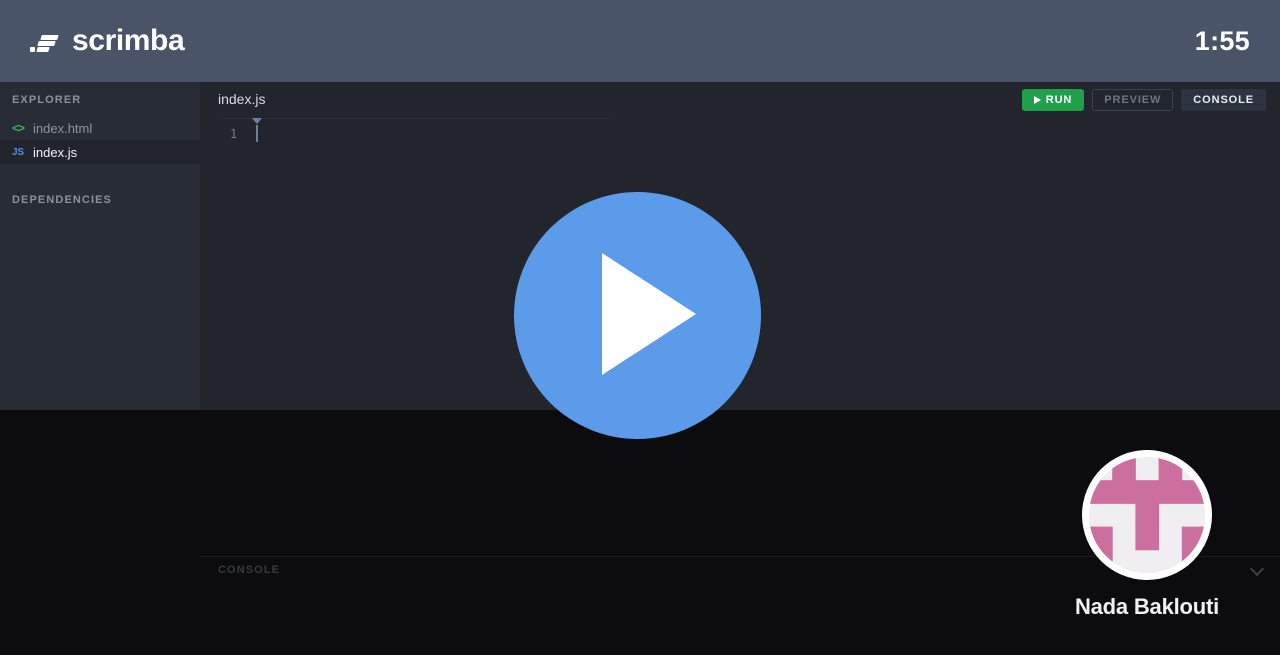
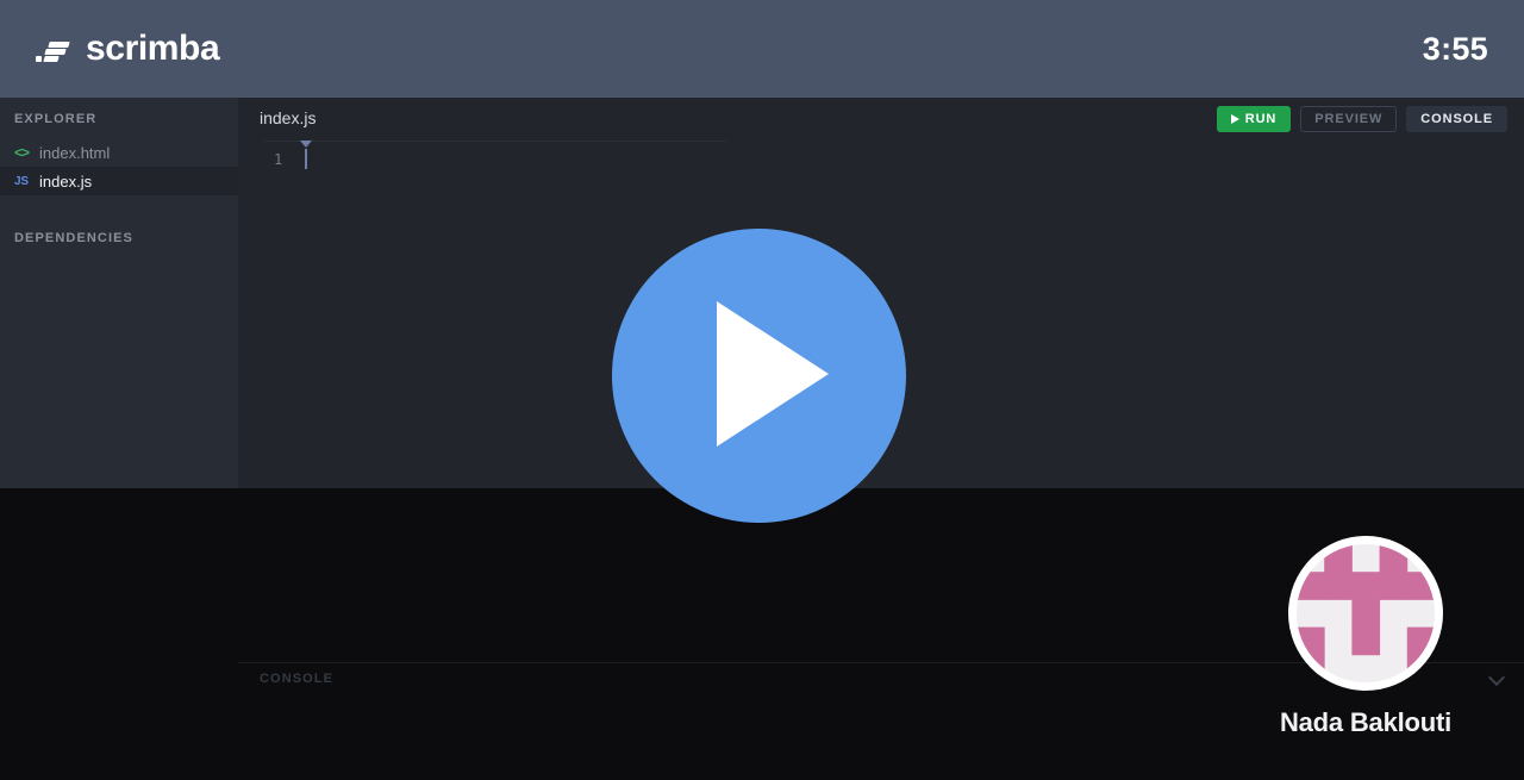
  scrimba
- 1:55
+ 3:55
  EXPLORER
  <>
  index.html
  JS
  index.js
  DEPENDENCIES
  index.js
  RUN
  PREVIEW
  CONSOLE
  1
  CONSOLE
  Nada Baklouti
